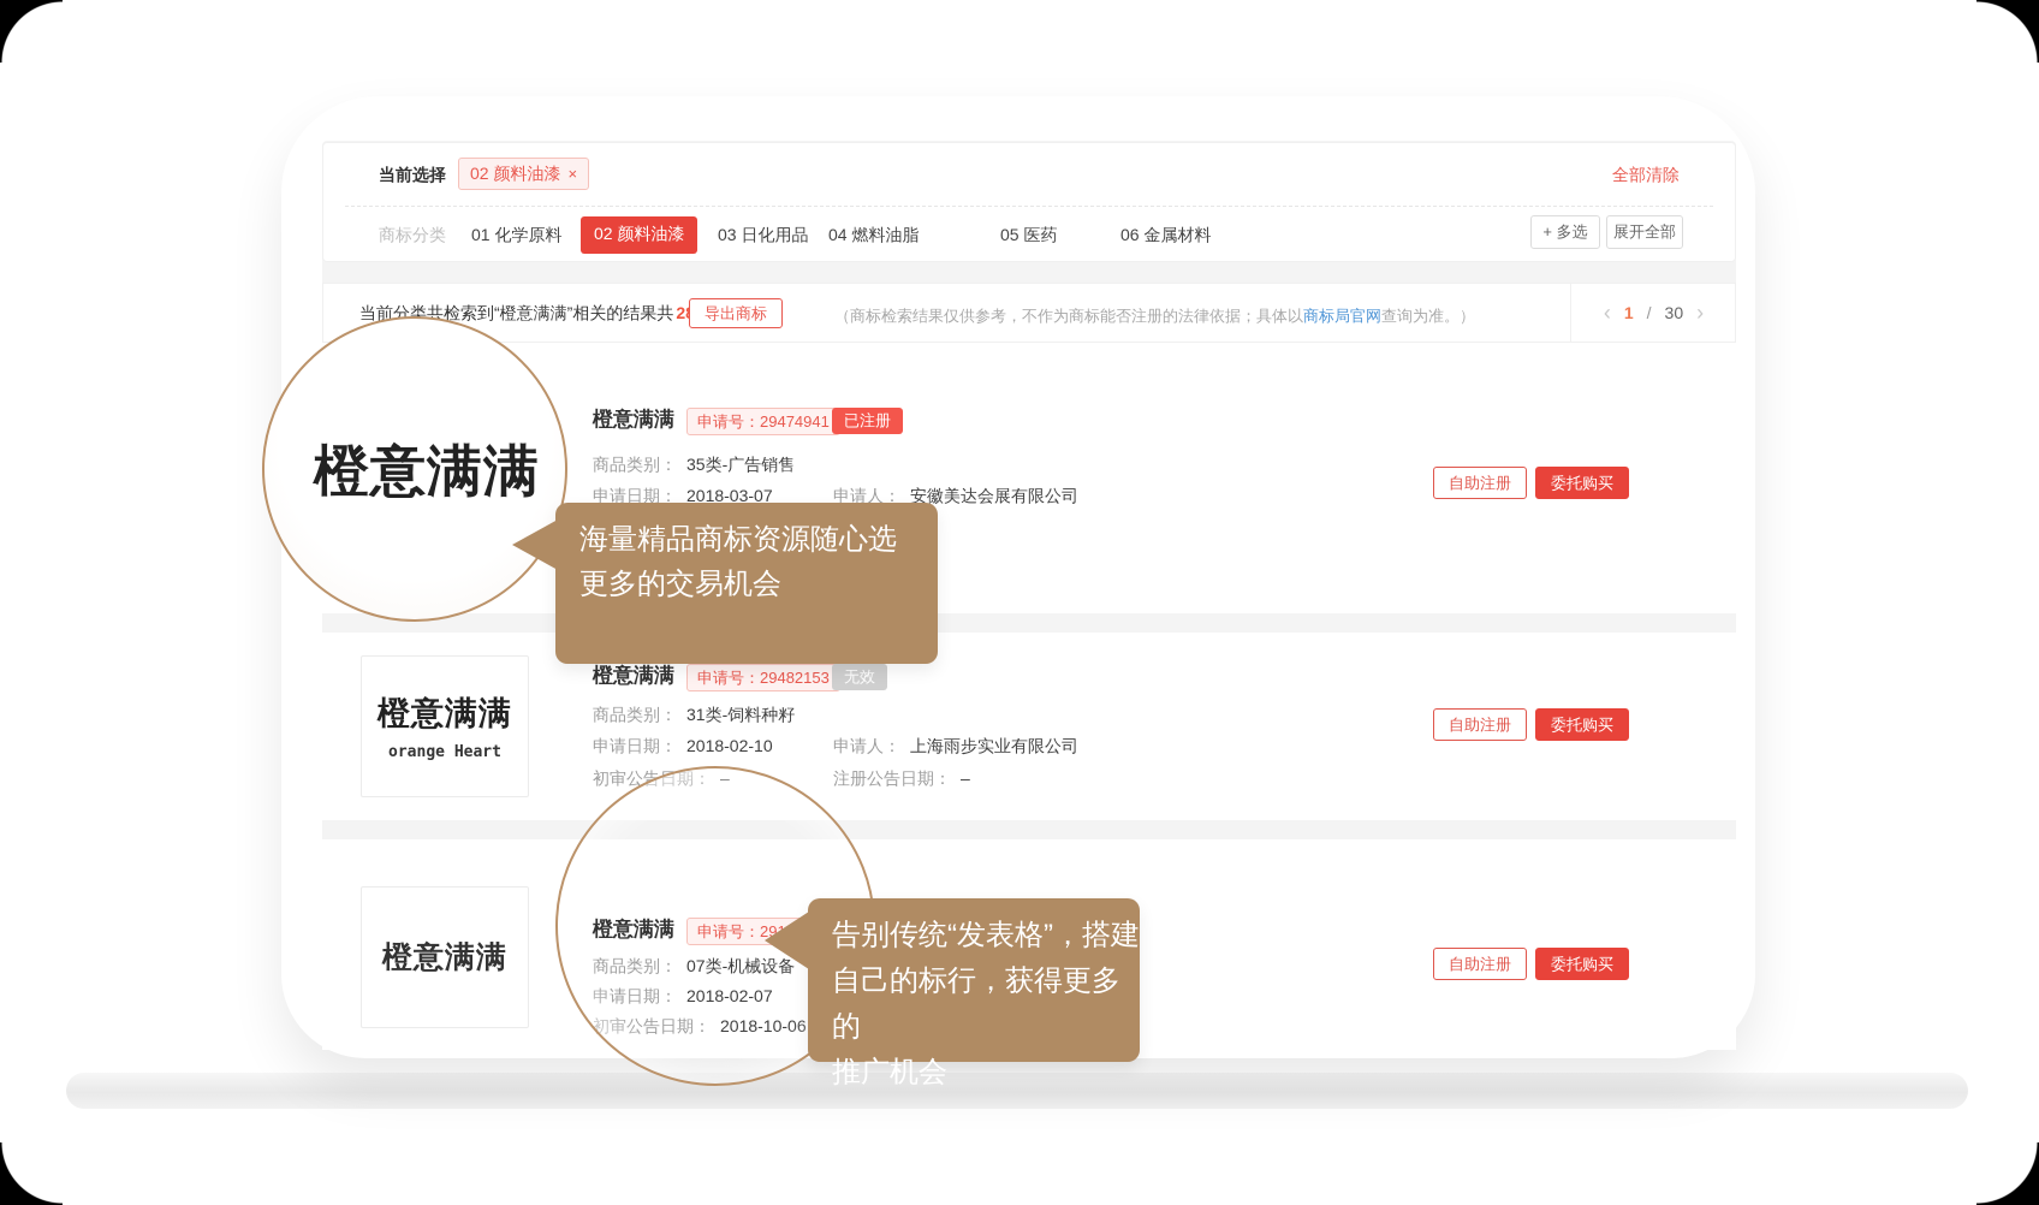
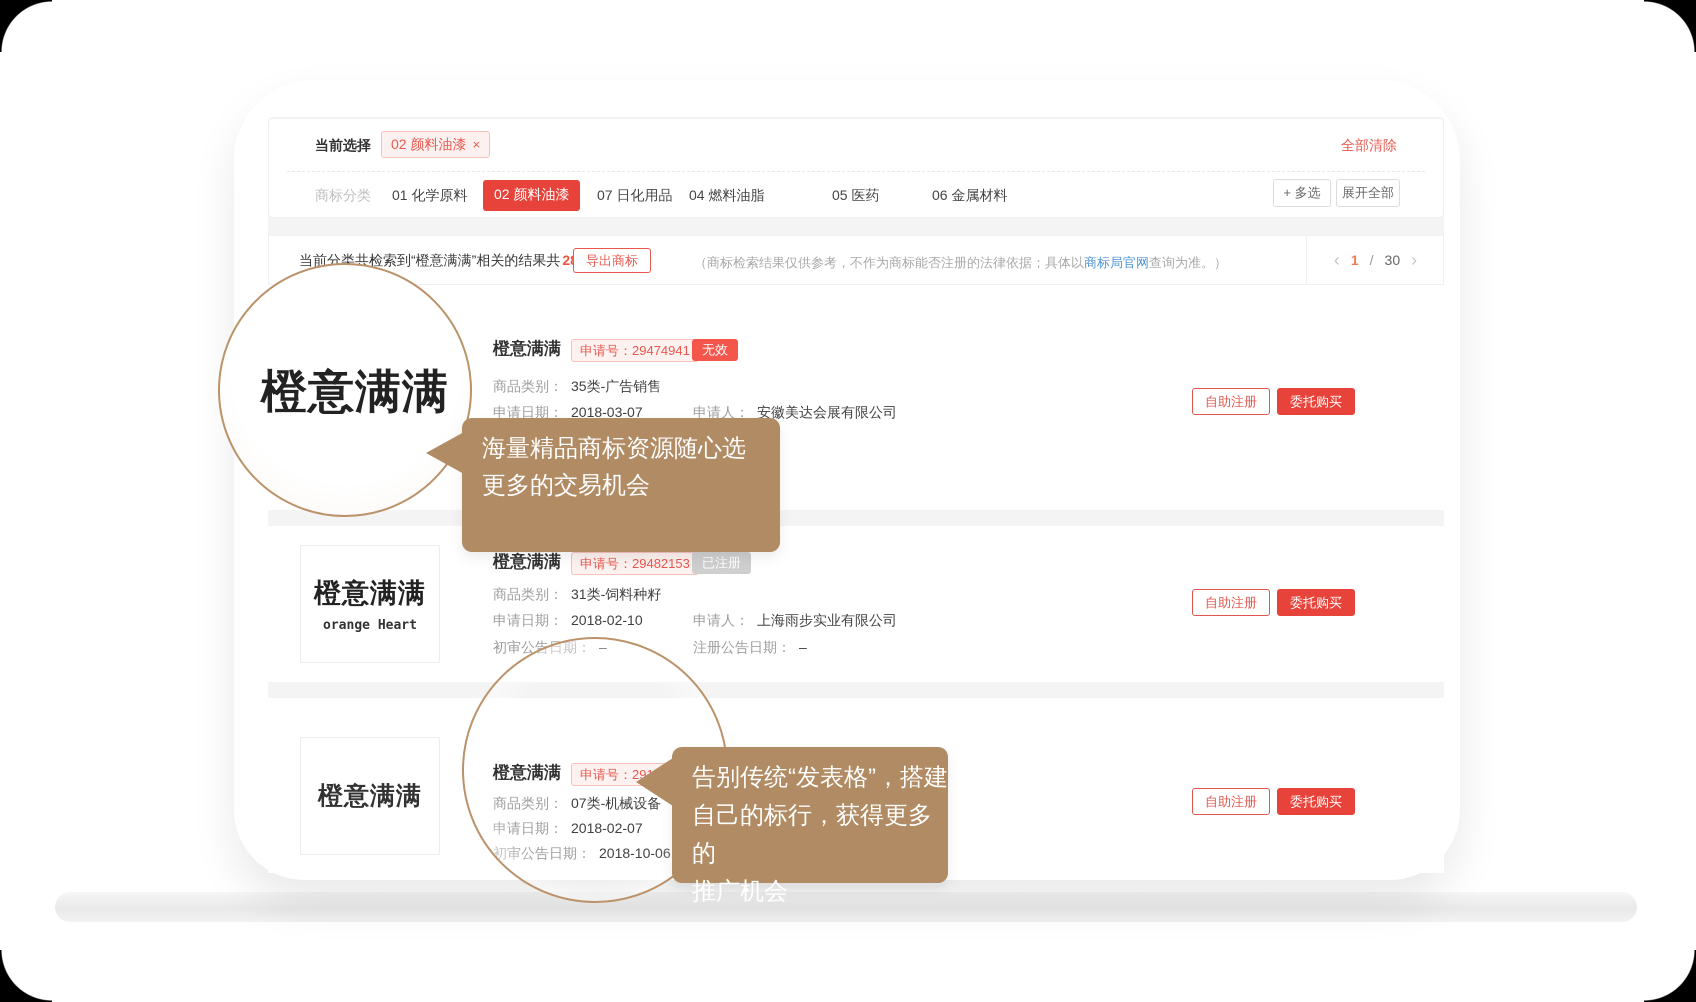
  当前选择
  02 颜料油漆 ×
  全部清除
  商标分类
  01 化学原料
  02 颜料油漆
- 03 日化用品
+ 07 日化用品
  04 燃料油脂
  05 医药
  06 金属材料
  + 多选
  展开全部
  当前分类共检索到“橙意满满”相关的结果共 2
  导出商标
  （商标检索结果仅供参考，不作为商标能否注册的法律依据；具体以商标局官网查询为准。）
  ‹
  1
  /
  30
  ›
  橙意满满
  申请号：29474941
- 已注册
+ 无效
  商品类别： 35类-广告销售
  申请日期： 2018-03-07
  申请人： 安徽美达会展有限公司
  自助注册
  委托购买
  橙意满满
  orange Heart
  橙意满满
  申请号：29482153
- 无效
+ 已注册
  商品类别： 31类-饲料种籽
  申请日期： 2018-02-10
  申请人： 上海雨步实业有限公司
  注册公告日期： –
  自助注册
  委托购买
  橙意满满
  自助注册
  委托购买
  橙意满满
  海量精品商标资源随心选
  更多的交易机会
  告别传统“发表格”，搭建
  自己的标行，获得更多的
  推广机会
